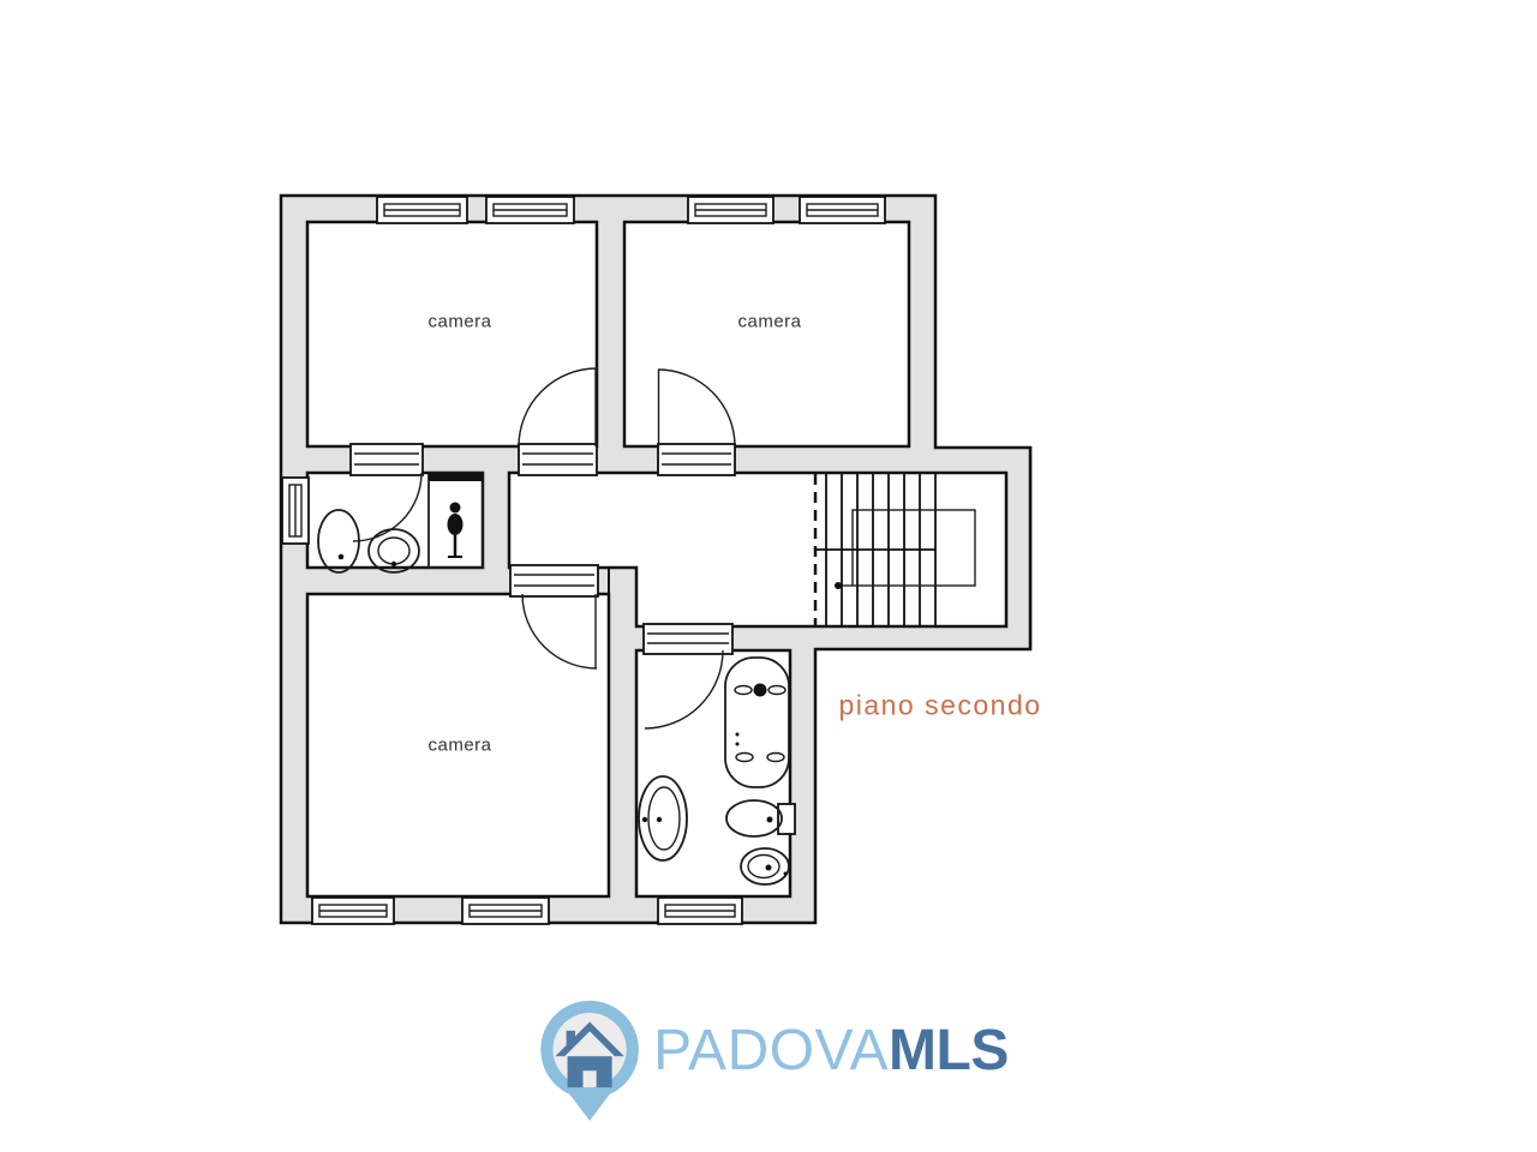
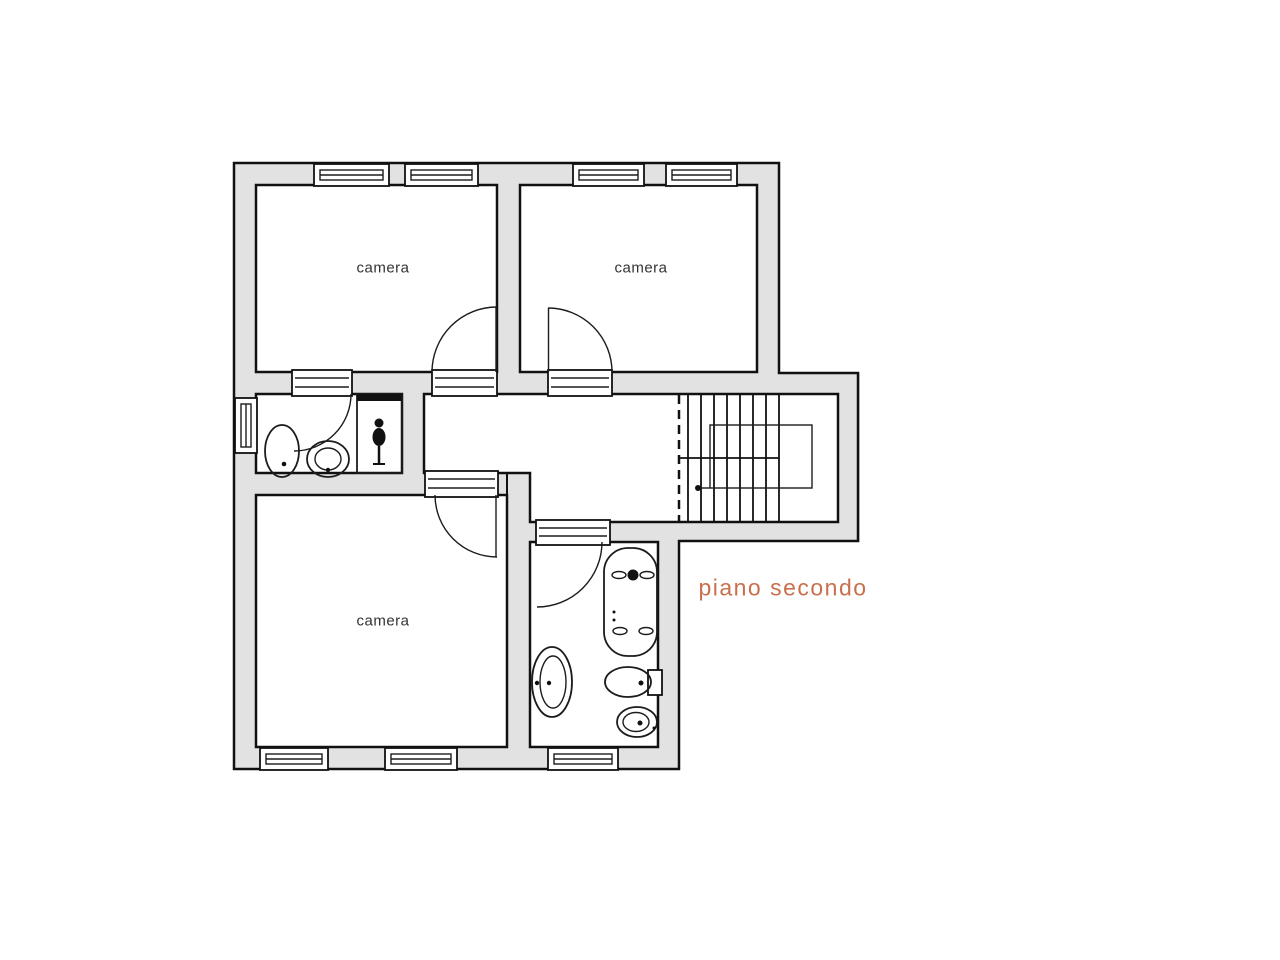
  camera
  camera
  camera
  piano secondo
- PADOVAMLS
